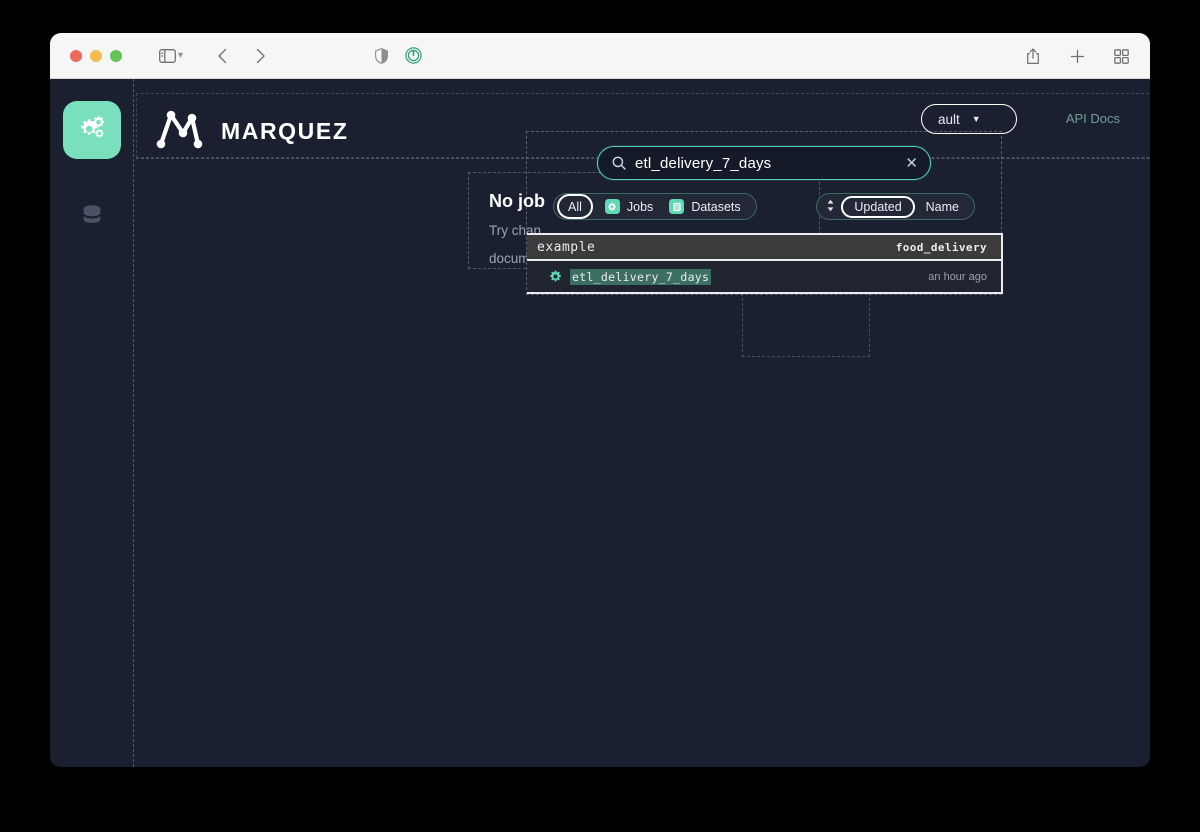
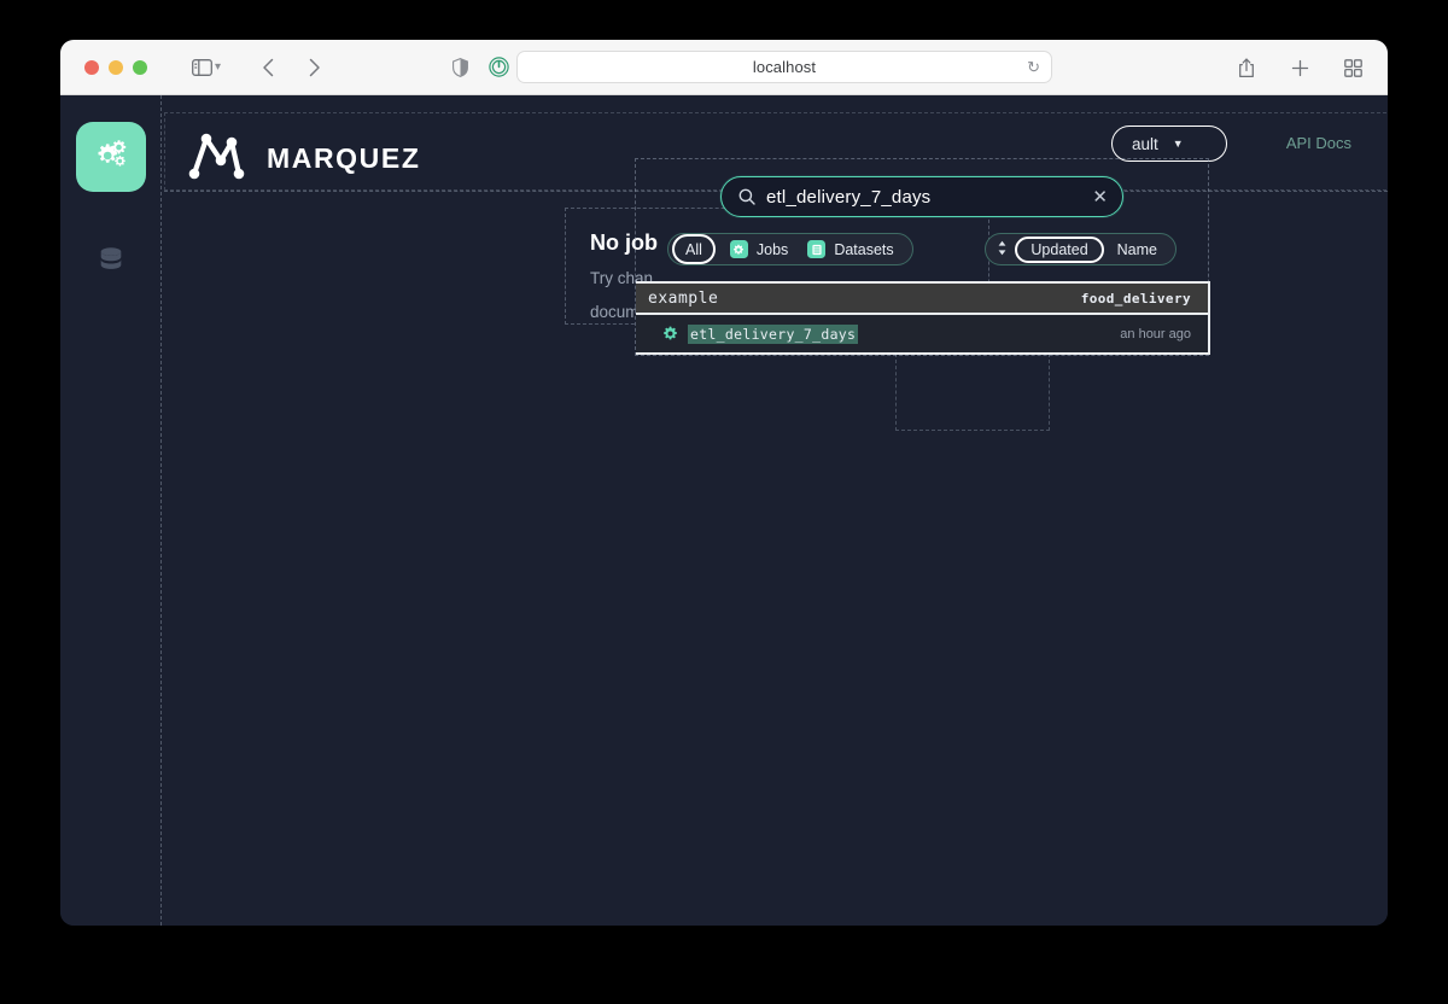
  ▾
+ localhost
+ ↻
  MARQUEZ
  ault
  ▼
  API Docs
  No job
  Try chan
  docum
  etl_delivery_7_days
  ✕
  All
  Jobs
  Datasets
  Updated
  Name
  example
  food_delivery
  etl_delivery_7_days
  an hour ago
